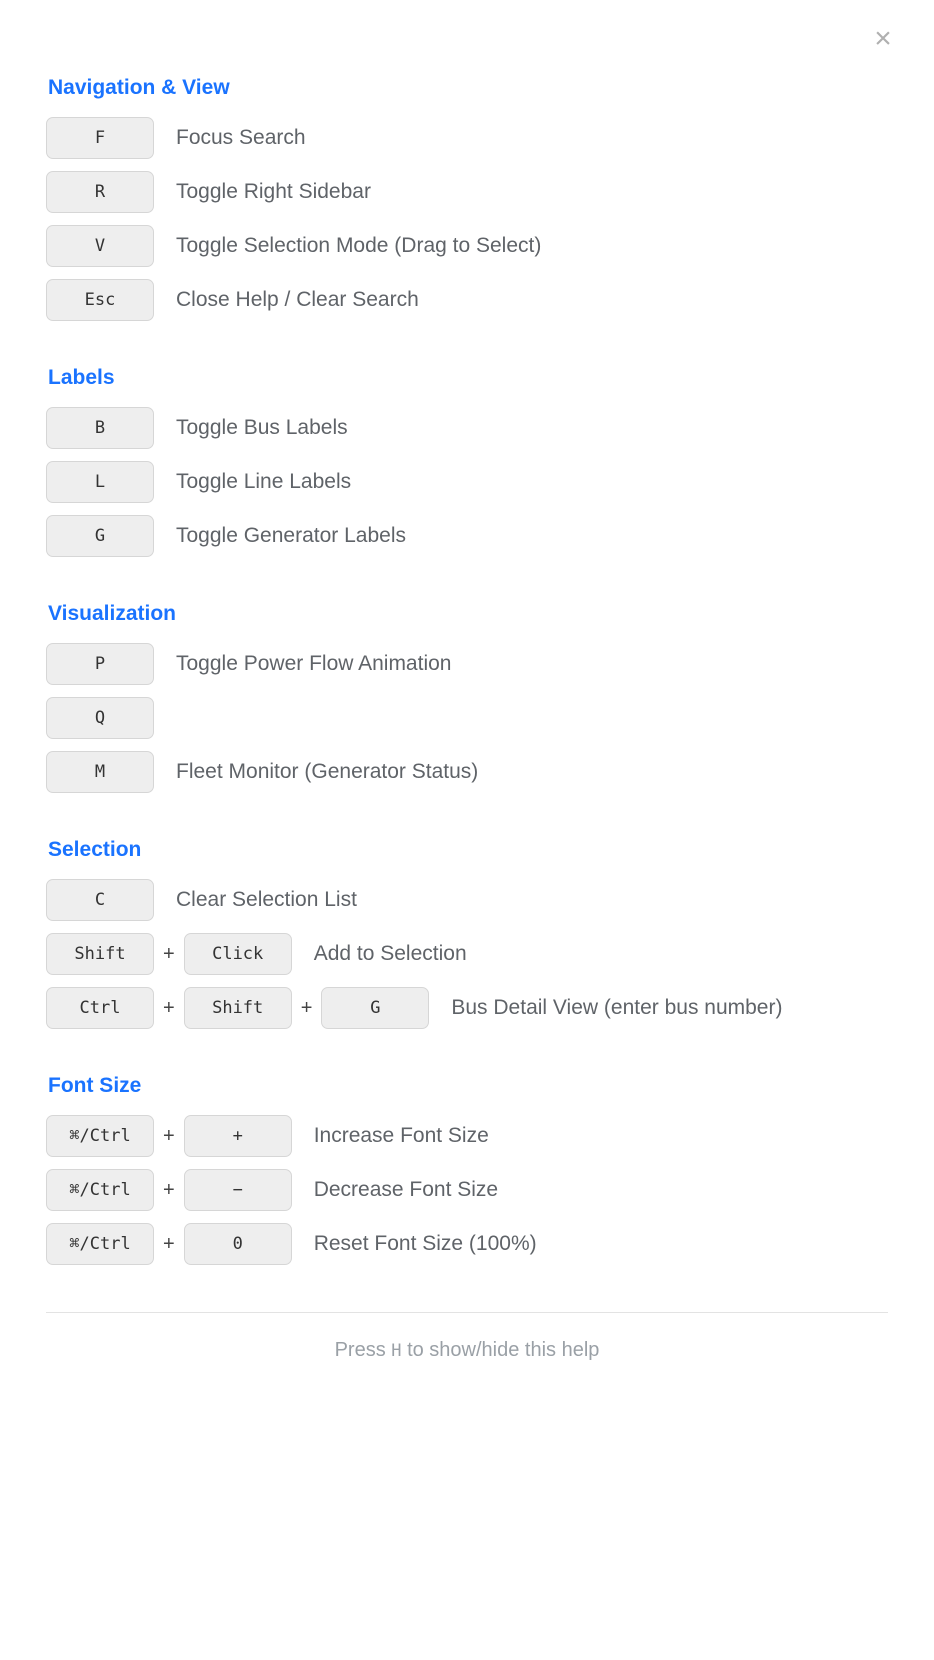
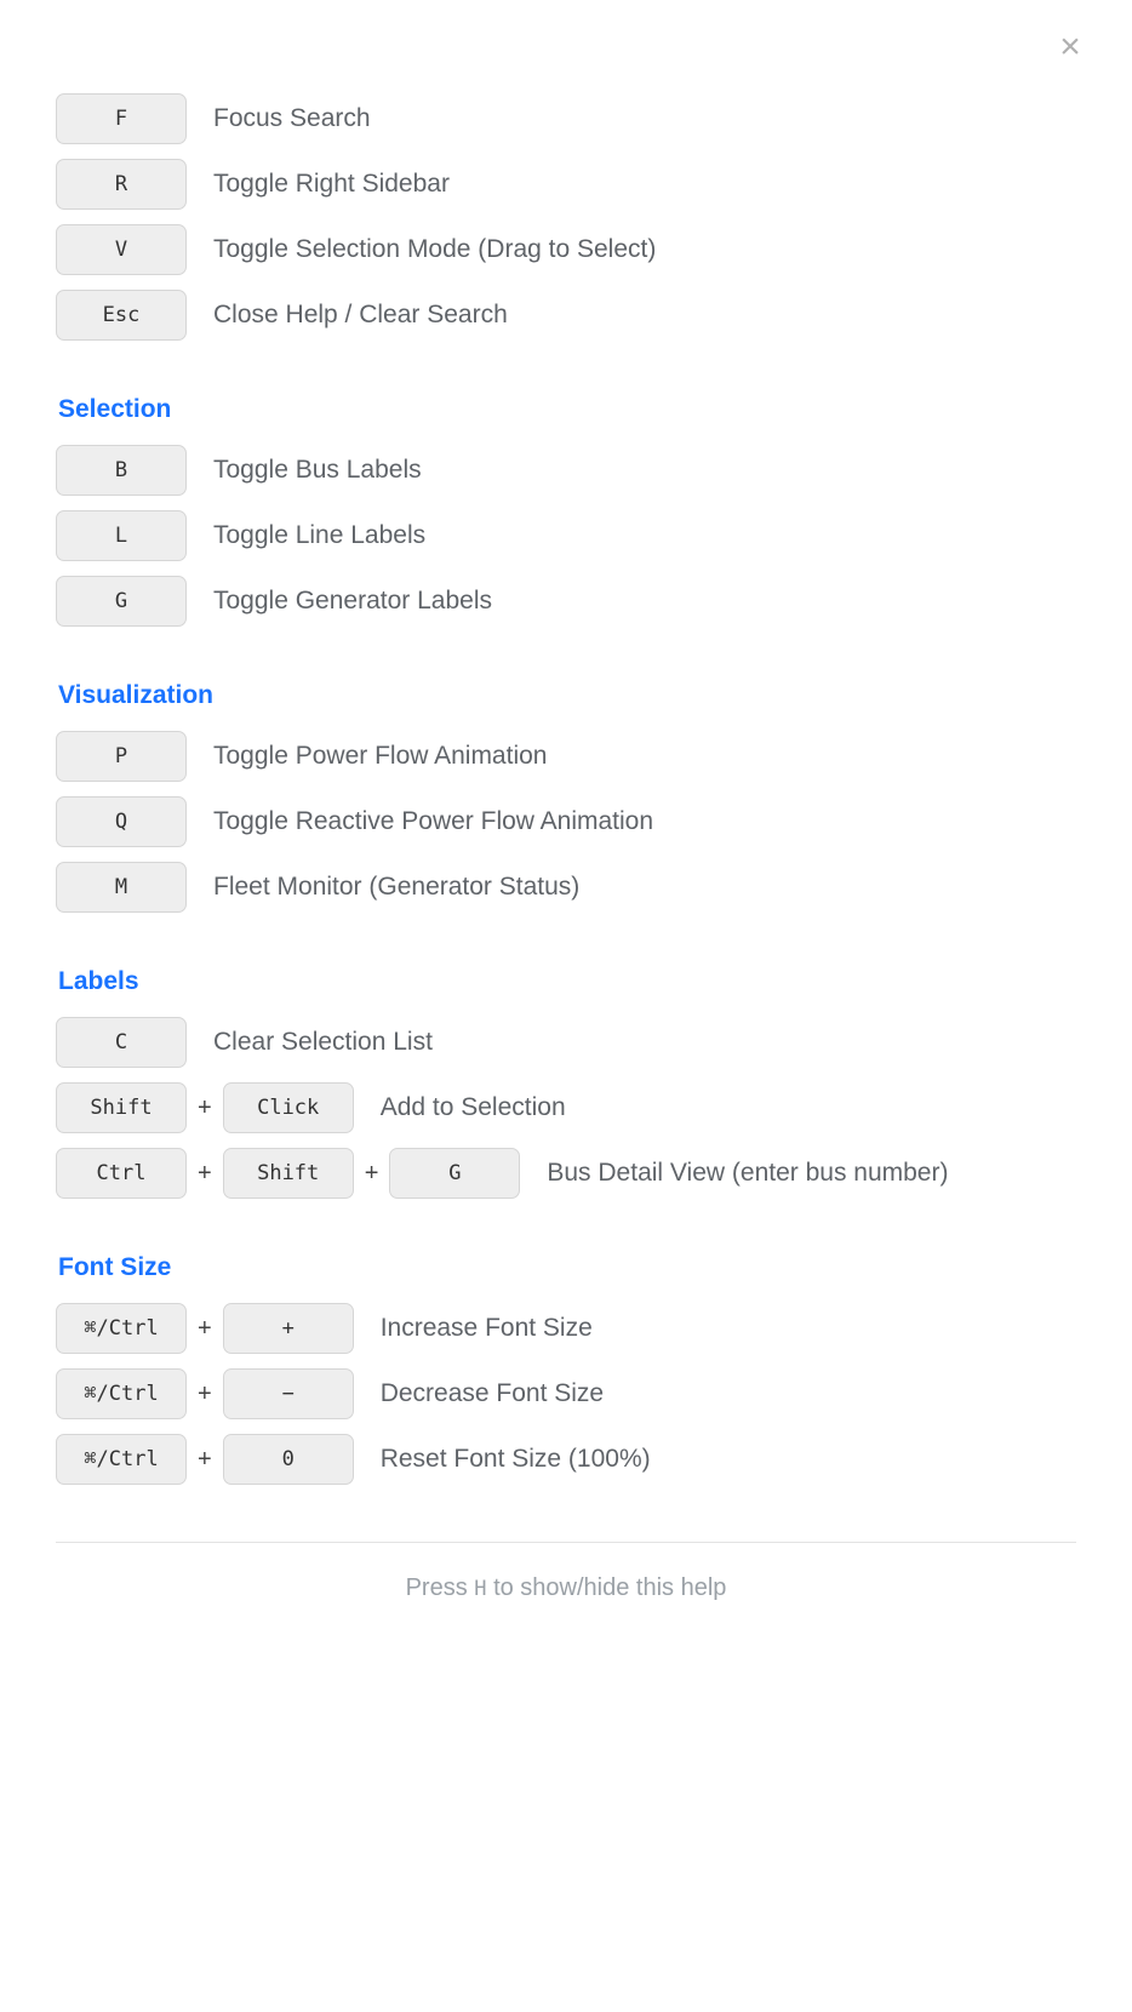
  ×
- Navigation & View
  F
  Focus Search
  R
  Toggle Right Sidebar
  V
  Toggle Selection Mode (Drag to Select)
  Esc
  Close Help / Clear Search
- Labels
+ Selection
  B
  Toggle Bus Labels
  L
  Toggle Line Labels
  G
  Toggle Generator Labels
  Visualization
  P
  Toggle Power Flow Animation
  Q
+ Toggle Reactive Power Flow Animation
  M
  Fleet Monitor (Generator Status)
- Selection
+ Labels
  C
  Clear Selection List
  Shift
  +
  Click
  Add to Selection
  Ctrl
  +
  Shift
  +
  G
  Bus Detail View (enter bus number)
  Font Size
  ⌘/Ctrl
  +
  +
  Increase Font Size
  ⌘/Ctrl
  +
  −
  Decrease Font Size
  ⌘/Ctrl
  +
  0
  Reset Font Size (100%)
  Press H to show/hide this help
